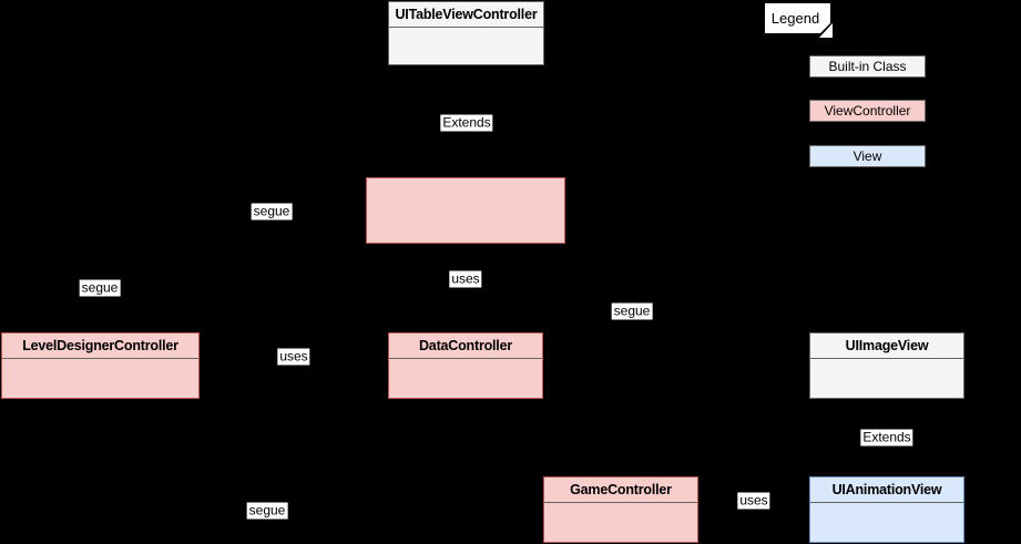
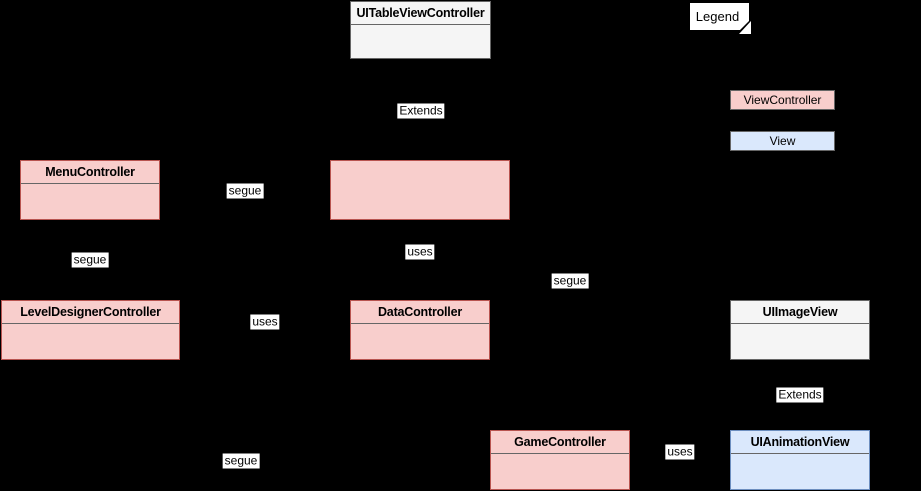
  UITableViewController
+ MenuController
  LevelDesignerController
  DataController
  UIImageView
  GameController
  UIAnimationView
  Extends
  segue
  uses
  segue
  segue
  uses
  Extends
  uses
  segue
  Legend
- Built-in Class
  ViewController
  View
